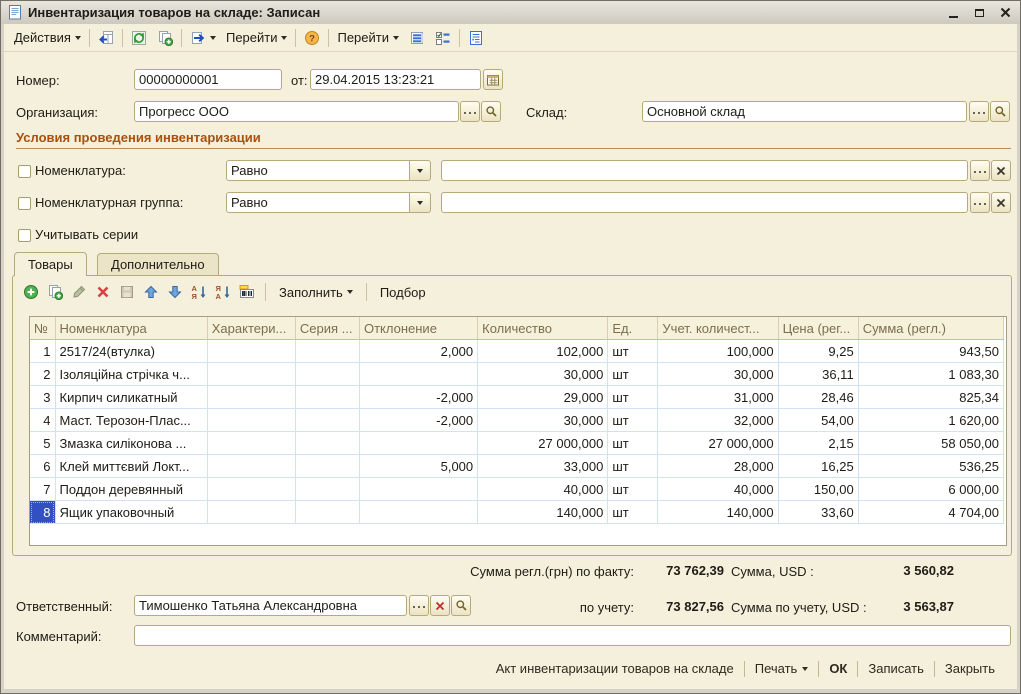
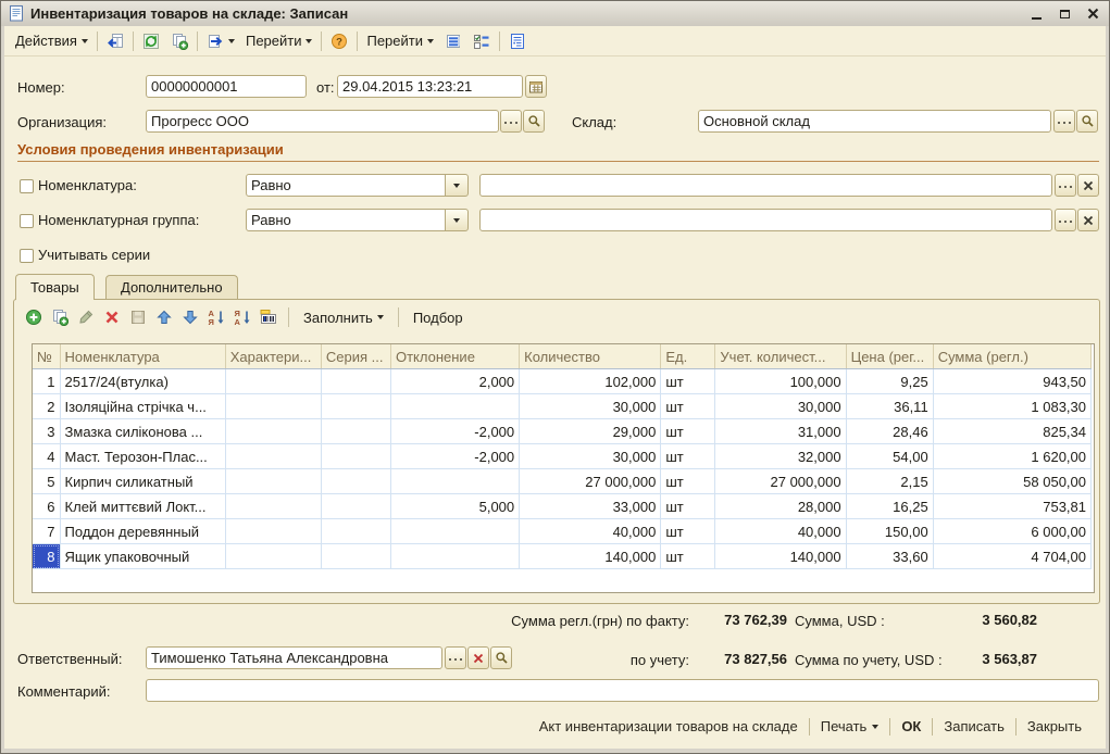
  Инвентаризация товаров на складе: Записан
  Действия
  Перейти
  ?
  Перейти
  Номер:
  00000000001
  от:
  29.04.2015 13:23:21
  Организация:
  Прогресс ООО
  Склад:
  Основной склад
  Условия проведения инвентаризации
  Номенклатура:
  Равно
  Номенклатурная группа:
  Равно
  Учитывать серии
  Товары
  Дополнительно
  А
  Я
  Я
  А
  Заполнить
  Подбор
  №	Номенклатура	Характери...	Серия ...	Отклонение	Количество	Ед.	Учет. количест...	Цена (рег...	Сумма (регл.)
  1	2517/24(втулка)			2,000	102,000	шт	100,000	9,25	943,50
  2	Ізоляційна стрічка ч...				30,000	шт	30,000	36,11	1 083,30
- 3	Кирпич силикатный			-2,000	29,000	шт	31,000	28,46	825,34
+ 3	Змазка силіконова ...			-2,000	29,000	шт	31,000	28,46	825,34
  4	Маст. Терозон-Плас...			-2,000	30,000	шт	32,000	54,00	1 620,00
- 5	Змазка силіконова ...				27 000,000	шт	27 000,000	2,15	58 050,00
+ 5	Кирпич силикатный				27 000,000	шт	27 000,000	2,15	58 050,00
- 6	Клей миттєвий Локт...			5,000	33,000	шт	28,000	16,25	536,25
+ 6	Клей миттєвий Локт...			5,000	33,000	шт	28,000	16,25	753,81
  7	Поддон деревянный				40,000	шт	40,000	150,00	6 000,00
  8	Ящик упаковочный				140,000	шт	140,000	33,60	4 704,00
  Сумма регл.(грн) по факту:
  73 762,39
  Сумма, USD :
  3 560,82
  по учету:
  73 827,56
  Сумма по учету, USD :
  3 563,87
  Ответственный:
  Тимошенко Татьяна Александровна
  Комментарий:
  Акт инвентаризации товаров на складе
  Печать
  ОК
  Записать
  Закрыть
